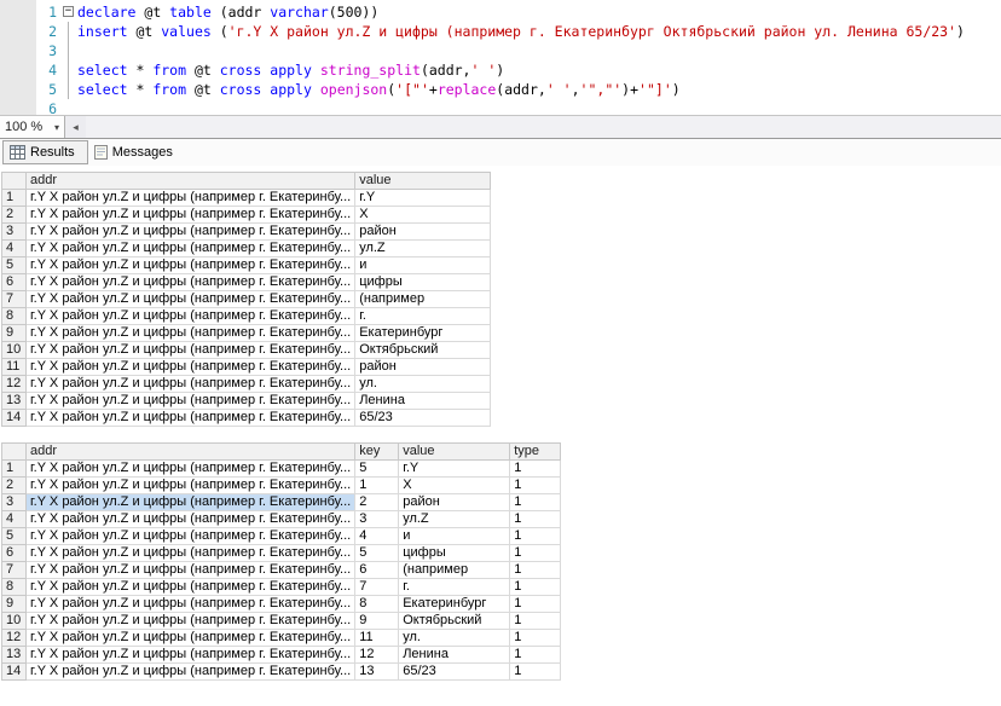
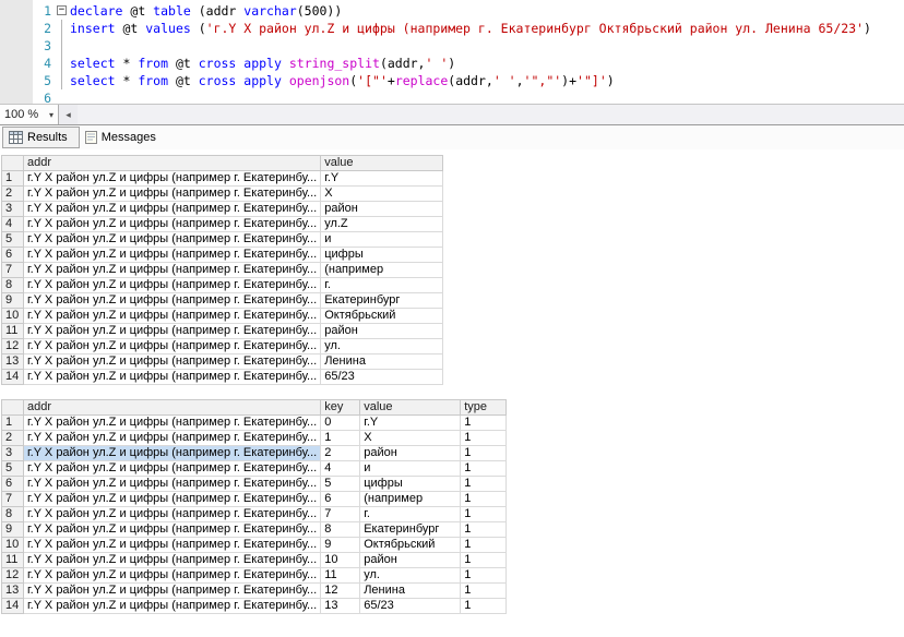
  1
  2
  3
  4
  5
  6
  −
  declare @t table (addr varchar(500))
  insert @t values ('г.Y X район ул.Z и цифры (например г. Екатеринбург Октябрьский район ул. Ленина 65/23')
  select * from @t cross apply string_split(addr,' ')
  select * from @t cross apply openjson('["'+replace(addr,' ','","')+'"]')
  100 %
  ▾
  ◂
  Results
  Messages
  	addr	value
  1	г.Y X район ул.Z и цифры (например г. Екатеринбу...	г.Y
  2	г.Y X район ул.Z и цифры (например г. Екатеринбу...	X
  3	г.Y X район ул.Z и цифры (например г. Екатеринбу...	район
  4	г.Y X район ул.Z и цифры (например г. Екатеринбу...	ул.Z
  5	г.Y X район ул.Z и цифры (например г. Екатеринбу...	и
  6	г.Y X район ул.Z и цифры (например г. Екатеринбу...	цифры
  7	г.Y X район ул.Z и цифры (например г. Екатеринбу...	(например
  8	г.Y X район ул.Z и цифры (например г. Екатеринбу...	г.
  9	г.Y X район ул.Z и цифры (например г. Екатеринбу...	Екатеринбург
  10	г.Y X район ул.Z и цифры (например г. Екатеринбу...	Октябрьский
  11	г.Y X район ул.Z и цифры (например г. Екатеринбу...	район
  12	г.Y X район ул.Z и цифры (например г. Екатеринбу...	ул.
  13	г.Y X район ул.Z и цифры (например г. Екатеринбу...	Ленина
  14	г.Y X район ул.Z и цифры (например г. Екатеринбу...	65/23
  	addr	key	value	type
- 1	г.Y X район ул.Z и цифры (например г. Екатеринбу...	5	г.Y	1
+ 1	г.Y X район ул.Z и цифры (например г. Екатеринбу...	0	г.Y	1
  2	г.Y X район ул.Z и цифры (например г. Екатеринбу...	1	X	1
  3	г.Y X район ул.Z и цифры (например г. Екатеринбу...	2	район	1
- 4	г.Y X район ул.Z и цифры (например г. Екатеринбу...	3	ул.Z	1
  5	г.Y X район ул.Z и цифры (например г. Екатеринбу...	4	и	1
  6	г.Y X район ул.Z и цифры (например г. Екатеринбу...	5	цифры	1
  7	г.Y X район ул.Z и цифры (например г. Екатеринбу...	6	(например	1
  8	г.Y X район ул.Z и цифры (например г. Екатеринбу...	7	г.	1
  9	г.Y X район ул.Z и цифры (например г. Екатеринбу...	8	Екатеринбург	1
  10	г.Y X район ул.Z и цифры (например г. Екатеринбу...	9	Октябрьский	1
+ 11	г.Y X район ул.Z и цифры (например г. Екатеринбу...	10	район	1
  12	г.Y X район ул.Z и цифры (например г. Екатеринбу...	11	ул.	1
  13	г.Y X район ул.Z и цифры (например г. Екатеринбу...	12	Ленина	1
  14	г.Y X район ул.Z и цифры (например г. Екатеринбу...	13	65/23	1
